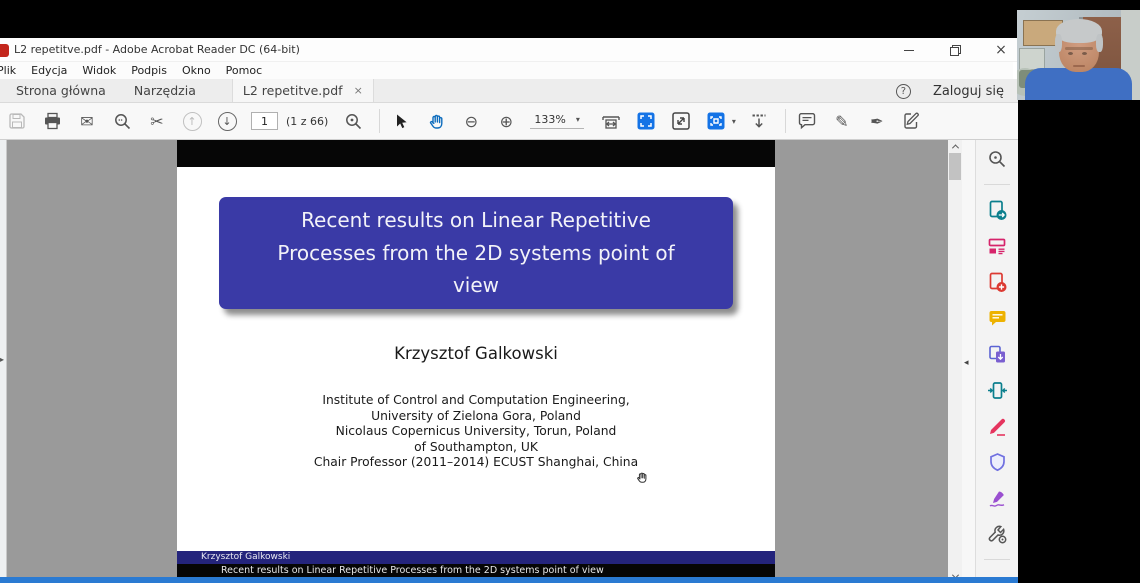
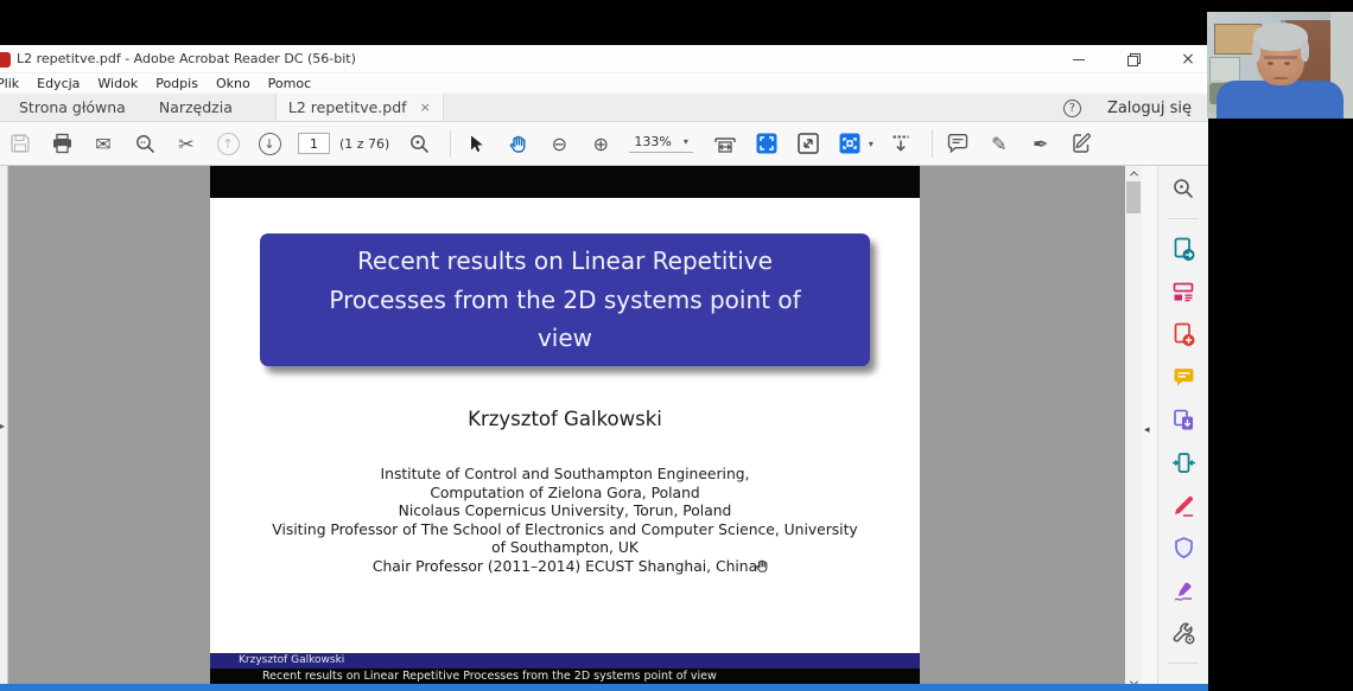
- L2 repetitve.pdf - Adobe Acrobat Reader DC (64-bit)
+ L2 repetitve.pdf - Adobe Acrobat Reader DC (56-bit)
  ×
  Plik
  Edycja
  Widok
  Podpis
  Okno
  Pomoc
  Strona główna
  Narzędzia
  L2 repetitve.pdf
  ×
  ?
  Zaloguj się
  ✉
  ✂
  ↑
  ↓
  1
- (1 z 66)
+ (1 z 76)
  ⊖
  ⊕
  133%
  ▾
  ▾
  ✎
  ✒
  ▸
  Recent results on Linear Repetitive Processes from the 2D systems point of view
  Krzysztof Galkowski
- Institute of Control and Computation Engineering,
+ Institute of Control and Southampton Engineering,
- University of Zielona Gora, Poland
+ Computation of Zielona Gora, Poland
  Nicolaus Copernicus University, Torun, Poland
+ Visiting Professor of The School of Electronics and Computer Science, University
  of Southampton, UK
  Chair Professor (2011–2014) ECUST Shanghai, China
  Krzysztof Galkowski
  Recent results on Linear Repetitive Processes from the 2D systems point of view
  ◂
